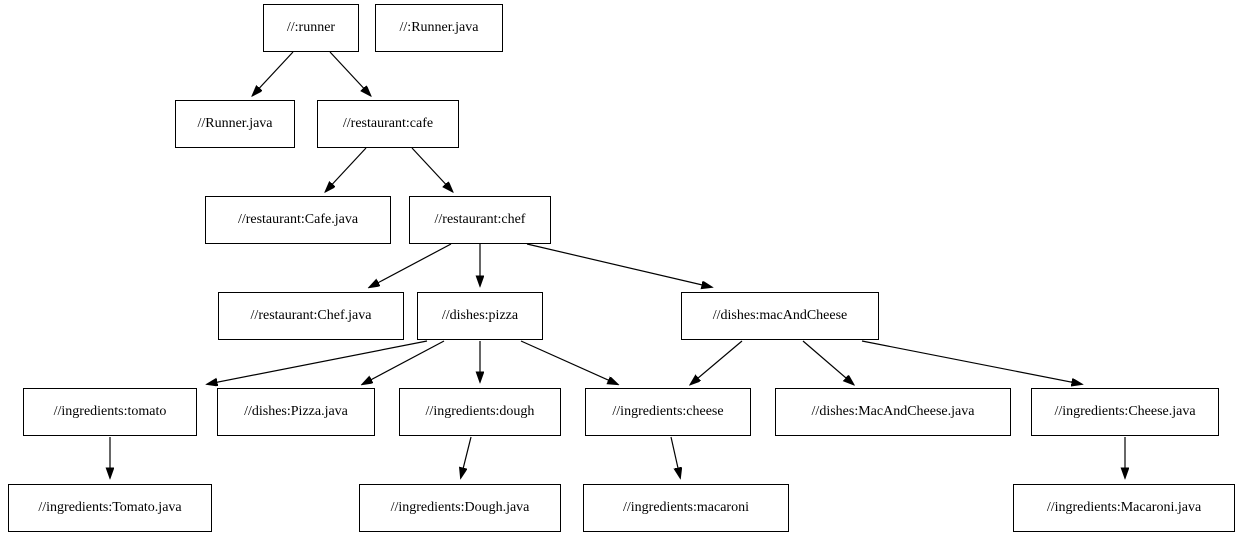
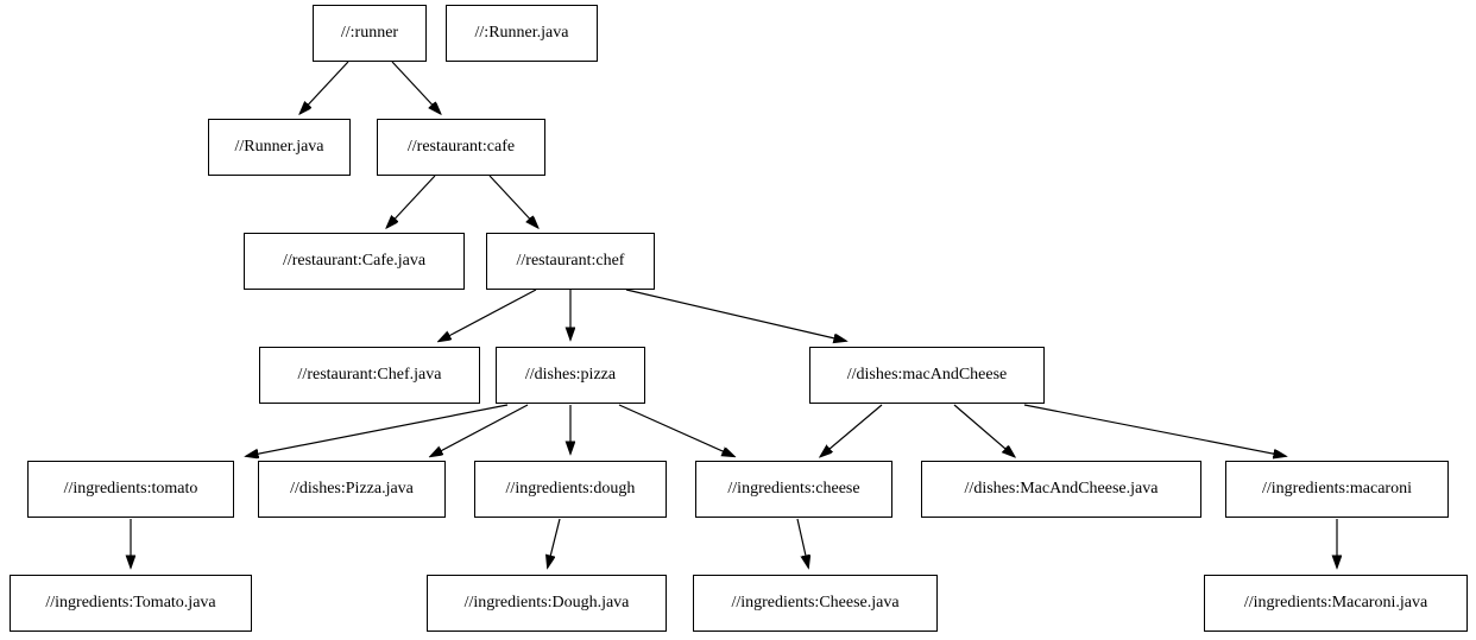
  //:runner
  //:Runner.java
  //Runner.java
  //restaurant:cafe
  //restaurant:Cafe.java
  //restaurant:chef
  //restaurant:Chef.java
  //dishes:pizza
  //dishes:macAndCheese
  //ingredients:tomato
  //dishes:Pizza.java
  //ingredients:dough
  //ingredients:cheese
  //dishes:MacAndCheese.java
- //ingredients:Cheese.java
+ //ingredients:macaroni
  //ingredients:Tomato.java
  //ingredients:Dough.java
- //ingredients:macaroni
+ //ingredients:Cheese.java
  //ingredients:Macaroni.java
